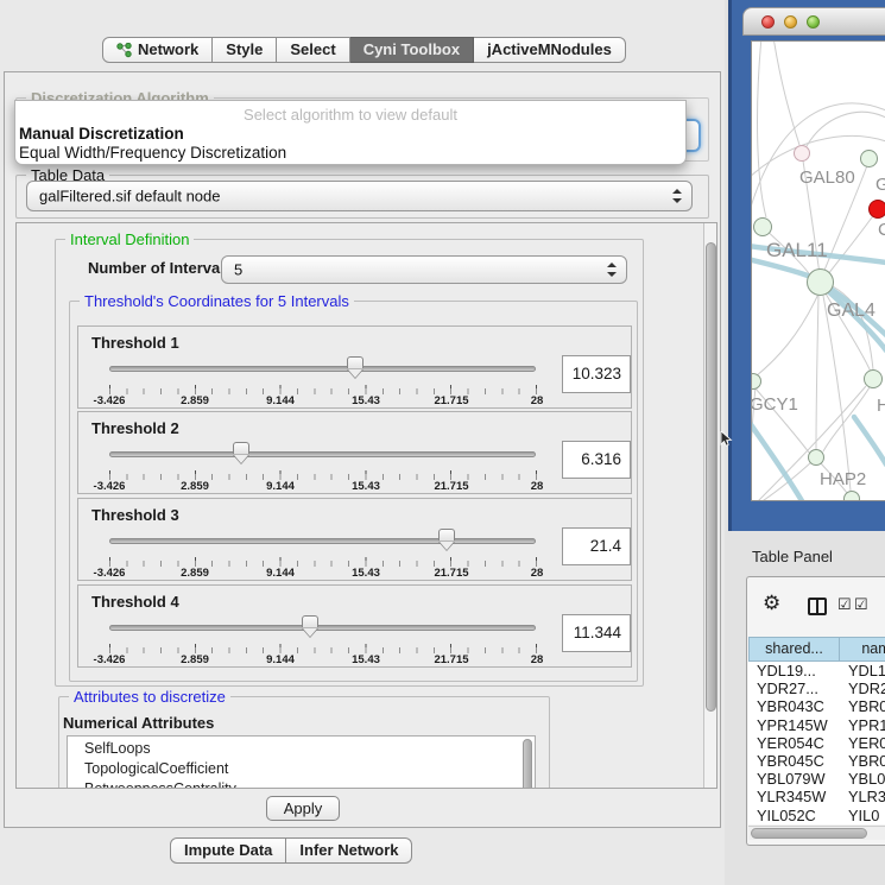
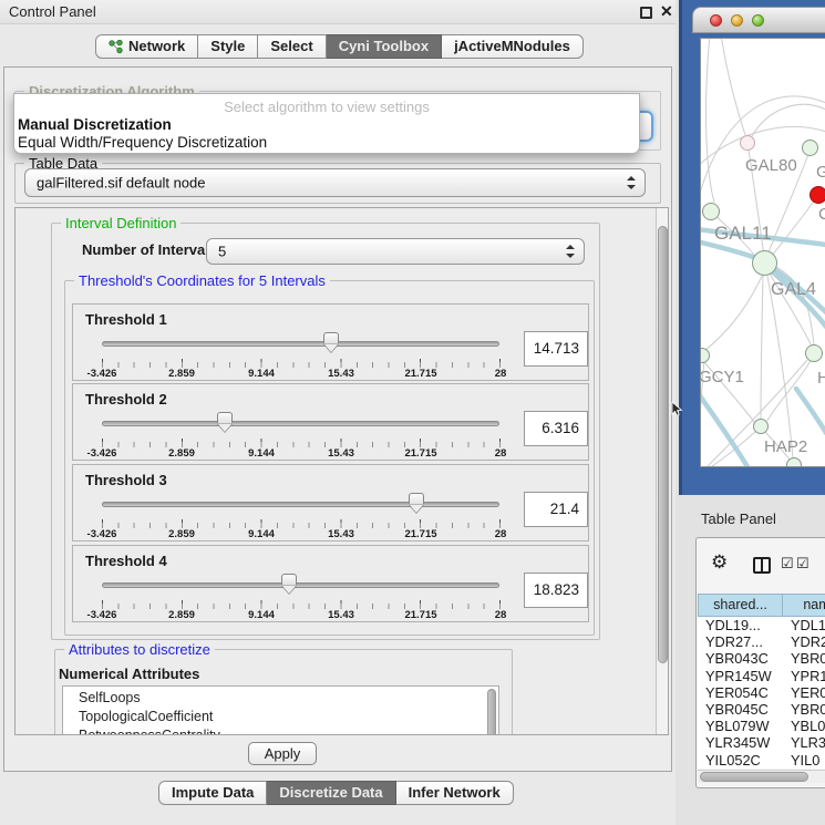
+ Control Panel
+ ✕
  Network
  Style
  Select
  Cyni Toolbox
  jActiveMNodules
  Discretization Algorithm
- Select algorithm to view default
+ Select algorithm to view settings
  Manual Discretization
  Equal Width/Frequency Discretization
  Table Data
  galFiltered.sif default node
  Interval Definition
  Number of Interva
  5
  Threshold's Coordinates for 5 Intervals
  Threshold 1
  -3.426
  2.859
  9.144
  15.43
  21.715
  28
- 10.323
+ 14.713
  Threshold 2
  -3.426
  2.859
  9.144
  15.43
  21.715
  28
  6.316
  Threshold 3
  -3.426
  2.859
  9.144
  15.43
  21.715
  28
  21.4
  Threshold 4
  -3.426
  2.859
  9.144
  15.43
  21.715
  28
- 11.344
+ 18.823
  Attributes to discretize
  Numerical Attributes
  SelfLoops
  TopologicalCoefficient
  Apply
  Impute Data
+ Discretize Data
  Infer Network
  GAL80
  GAL11
  C
  GAL4
  GCY1
  H
  HAP2
  Table Panel
  ⚙
  ☑
  ☑
  shared...
  nam
  YDL19... YDL1
  YDR27... YDR
  YBR043C YBR0
  YPR145W YPR1
  YER054C YER0
  YBR045C YBR0
  YBL079W YBL0
  YLR345W YLR3
  YIL052C YIL0
